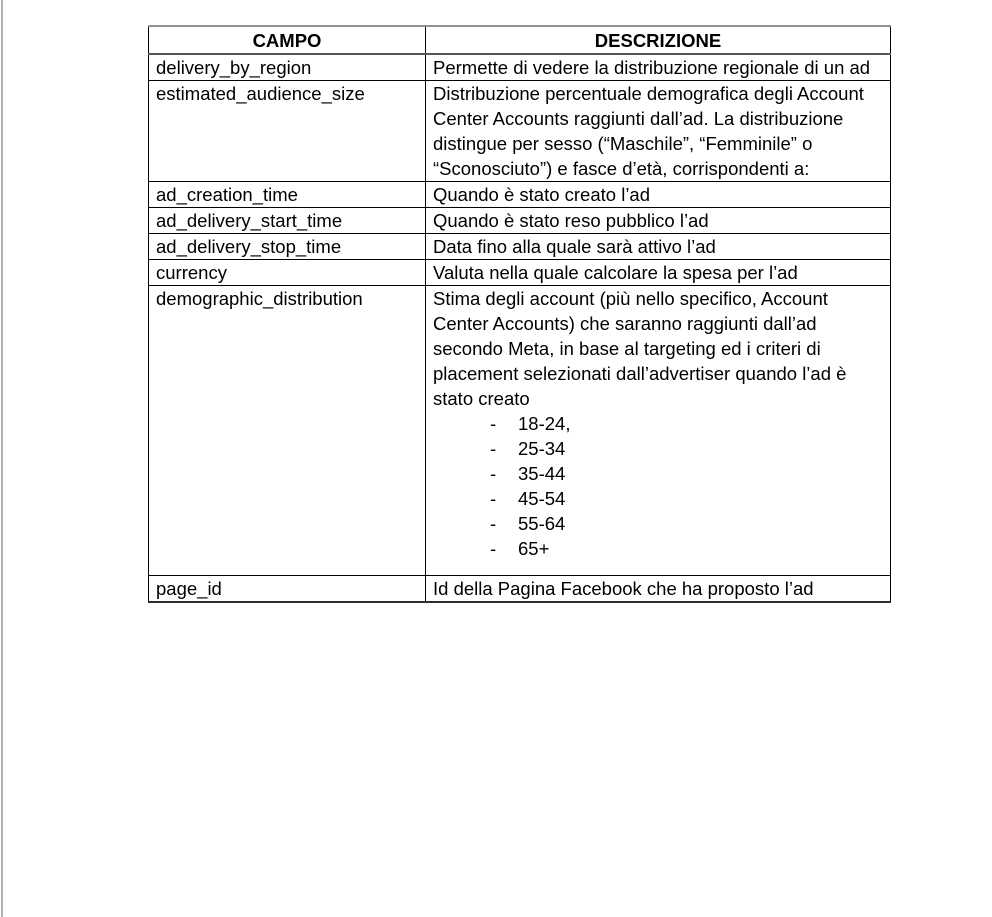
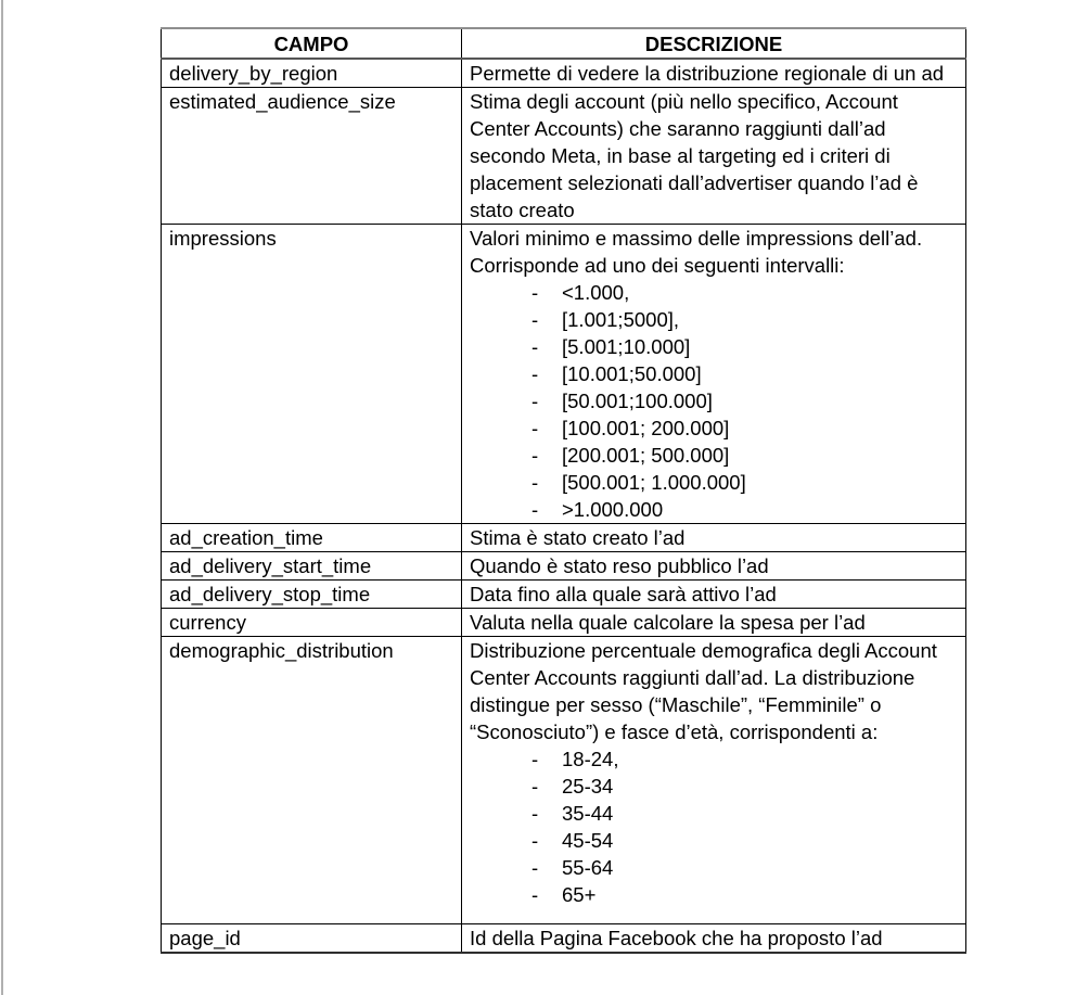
  CAMPO	DESCRIZIONE
  delivery_by_region	Permette di vedere la distribuzione regionale di un ad
- estimated_audience_size	Distribuzione percentuale demografica degli Account Center Accounts raggiunti dall’ad. La distribuzione distingue per sesso (“Maschile”, “Femminile” o “Sconosciuto”) e fasce d’età, corrispondenti a:
+ estimated_audience_size	Stima degli account (più nello specifico, Account Center Accounts) che saranno raggiunti dall’ad secondo Meta, in base al targeting ed i criteri di placement selezionati dall’advertiser quando l’ad è stato creato
+ impressions	Valori minimo e massimo delle impressions dell’ad. Corrisponde ad uno dei seguenti intervalli: - <1.000,- [1.001;5000],- [5.001;10.000]- [10.001;50.000]- [50.001;100.000]- [100.001; 200.000]- [200.001; 500.000]- [500.001; 1.000.000]- >1.000.000
- ad_creation_time	Quando è stato creato l’ad
+ ad_creation_time	Stima è stato creato l’ad
  ad_delivery_start_time	Quando è stato reso pubblico l’ad
  ad_delivery_stop_time	Data fino alla quale sarà attivo l’ad
  currency	Valuta nella quale calcolare la spesa per l’ad
- demographic_distribution	Stima degli account (più nello specifico, Account Center Accounts) che saranno raggiunti dall’ad secondo Meta, in base al targeting ed i criteri di placement selezionati dall’advertiser quando l’ad è stato creato - 18-24,- 25-34- 35-44- 45-54- 55-64- 65+
+ demographic_distribution	Distribuzione percentuale demografica degli Account Center Accounts raggiunti dall’ad. La distribuzione distingue per sesso (“Maschile”, “Femminile” o “Sconosciuto”) e fasce d’età, corrispondenti a: - 18-24,- 25-34- 35-44- 45-54- 55-64- 65+
  page_id	Id della Pagina Facebook che ha proposto l’ad
